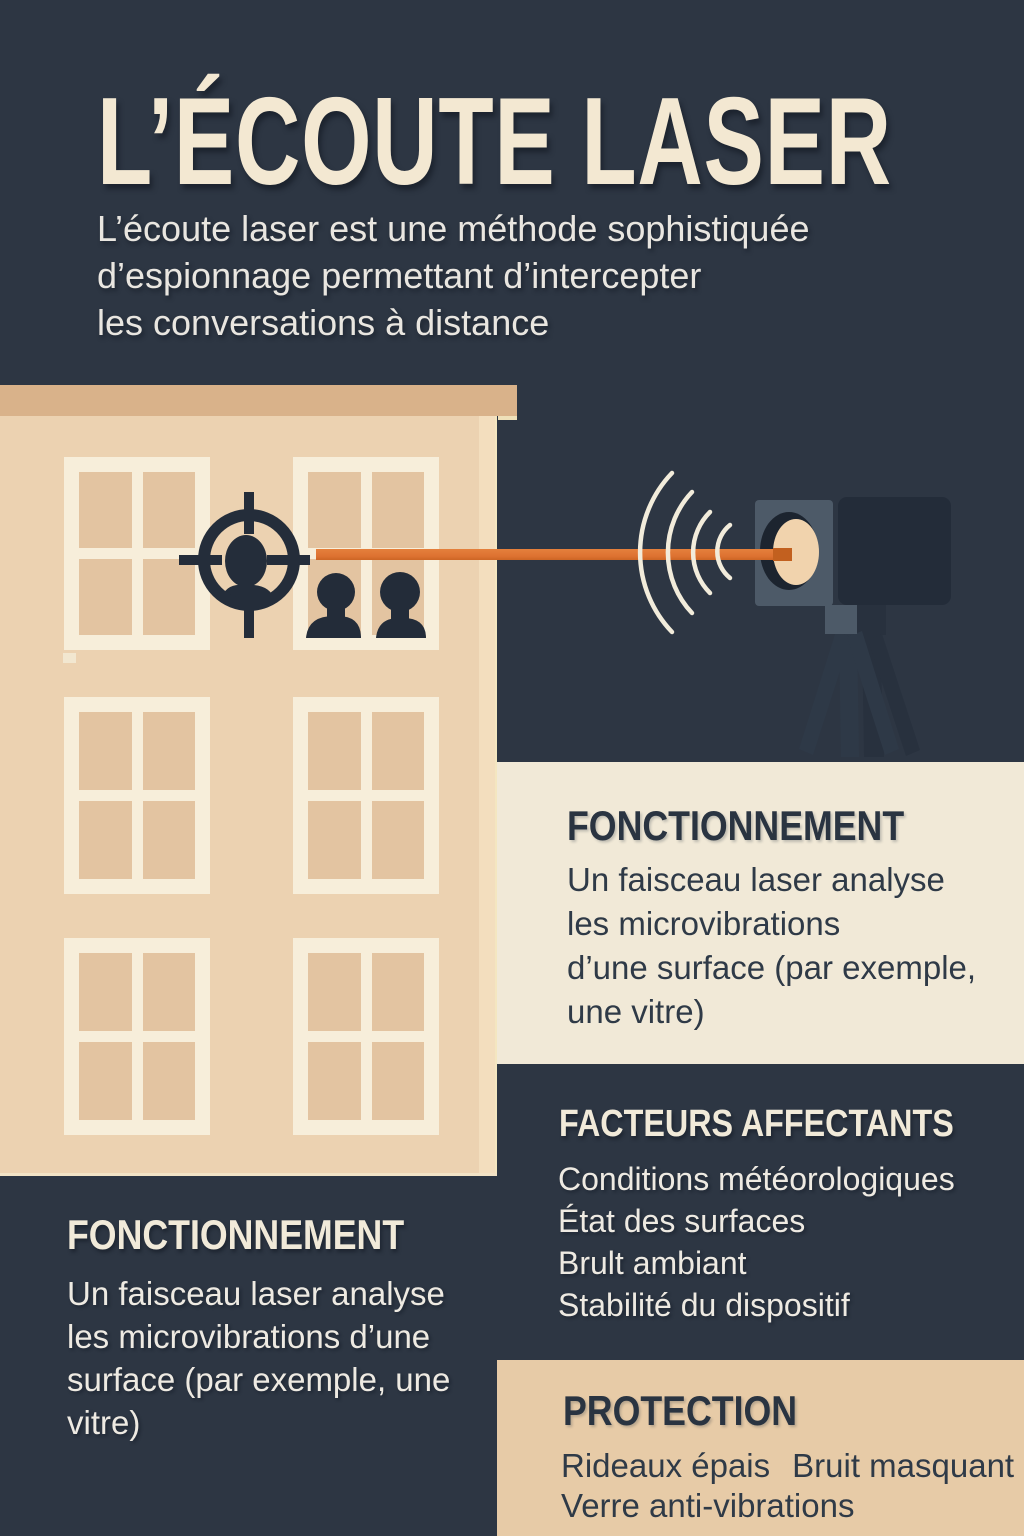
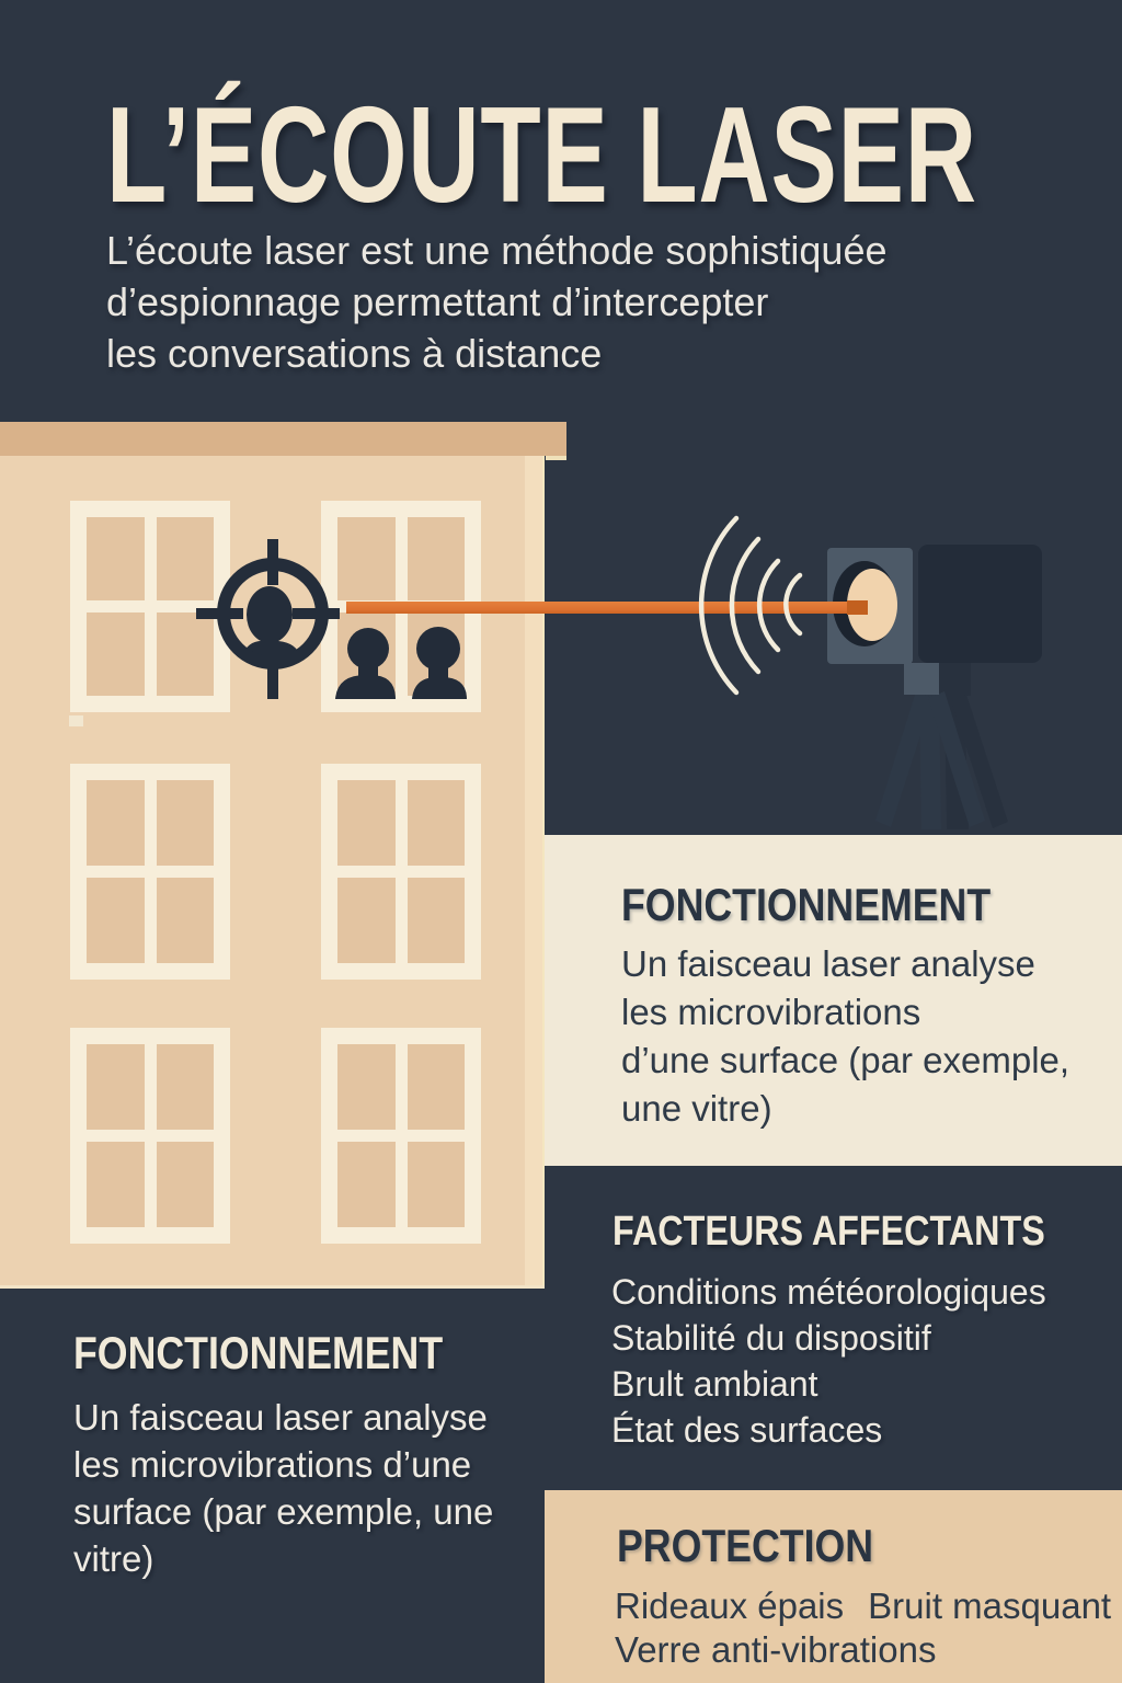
  L’ÉCOUTE LASER
  L’écoute laser est une méthode sophistiquée
  d’espionnage permettant d’intercepter
  les conversations à distance
  FONCTIONNEMENT
  Un faisceau laser analyse
  les microvibrations
  d’une surface (par exemple,
  une vitre)
  FACTEURS AFFECTANTS
  Conditions météorologiques
- État des surfaces
+ Stabilité du dispositif
  Brult ambiant
- Stabilité du dispositif
+ État des surfaces
  FONCTIONNEMENT
  Un faisceau laser analyse
  les microvibrations d’une
  surface (par exemple, une
  vitre)
  PROTECTION
  Rideaux épais
  Bruit masquant
  Verre anti-vibrations
